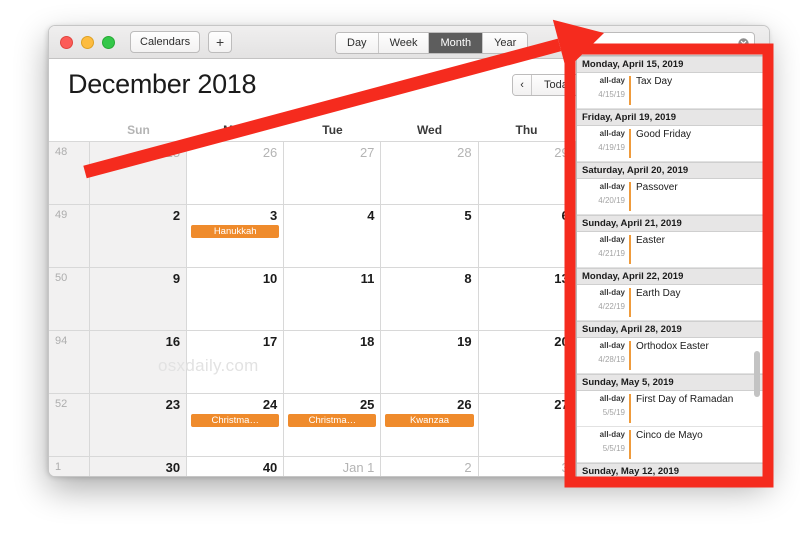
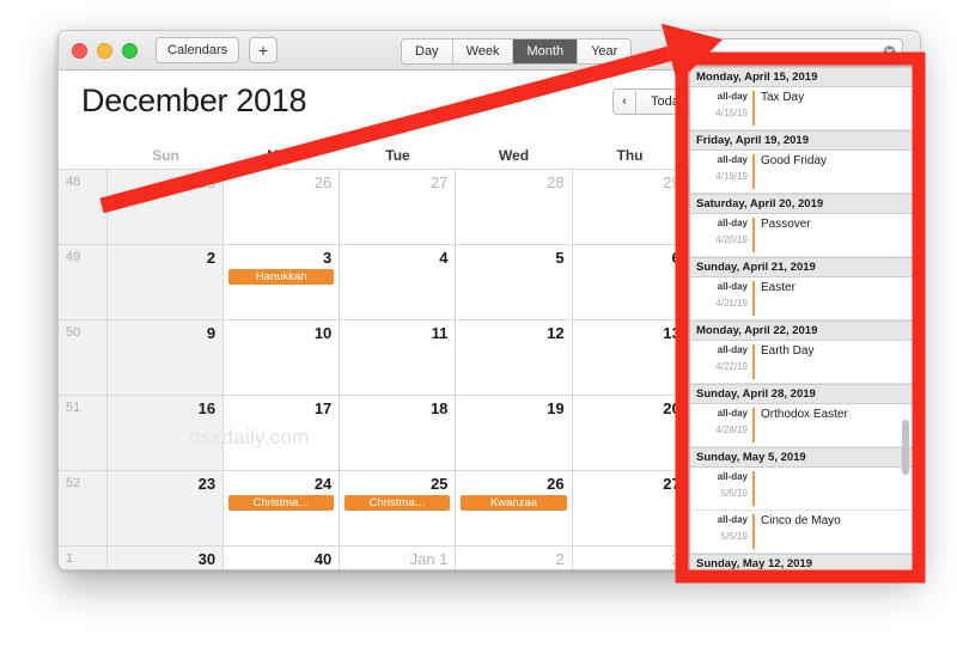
  Calendars
  +
  Day
  Week
  Month
  Year
  .
  December 2018
  ‹
  Sun
  Tue
  Wed
  Thu
  48
  26
  27
  28
  49
  2
  3
  Hanukkah
  4
  5
  50
  9
  10
  11
- 8
+ 12
- 94
+ 51
  16
  17
  18
  19
  52
  23
  24
  Christma…
  25
  Christma…
  26
  Kwanzaa
  1
  30
  40
  Jan 1
  2
  osxdaily.com
  Monday, April 15, 2019
  all-day
  4/15/19
  Tax Day
  Friday, April 19, 2019
  all-day
  4/19/19
  Good Friday
  Saturday, April 20, 2019
  all-day
  4/20/19
  Passover
  Sunday, April 21, 2019
  all-day
  4/21/19
  Easter
  Monday, April 22, 2019
  all-day
  4/22/19
  Earth Day
  Sunday, April 28, 2019
  all-day
  4/28/19
  Orthodox Easter
  Sunday, May 5, 2019
  all-day
  5/5/19
- First Day of Ramadan
  all-day
  5/5/19
  Cinco de Mayo
  Sunday, May 12, 2019
